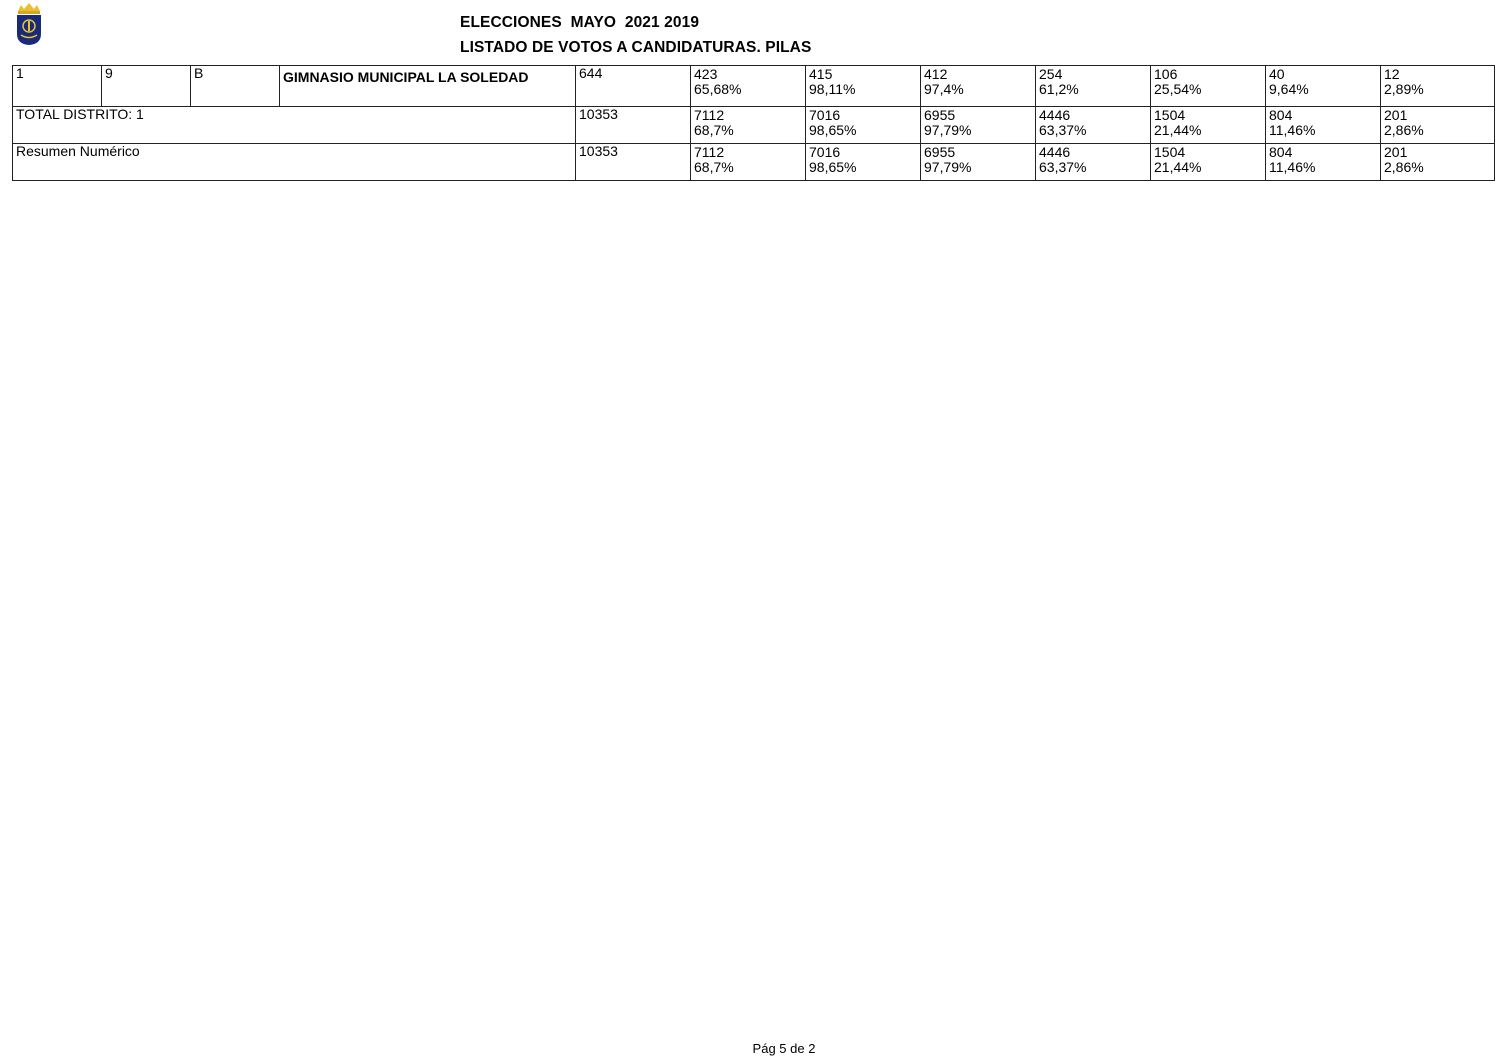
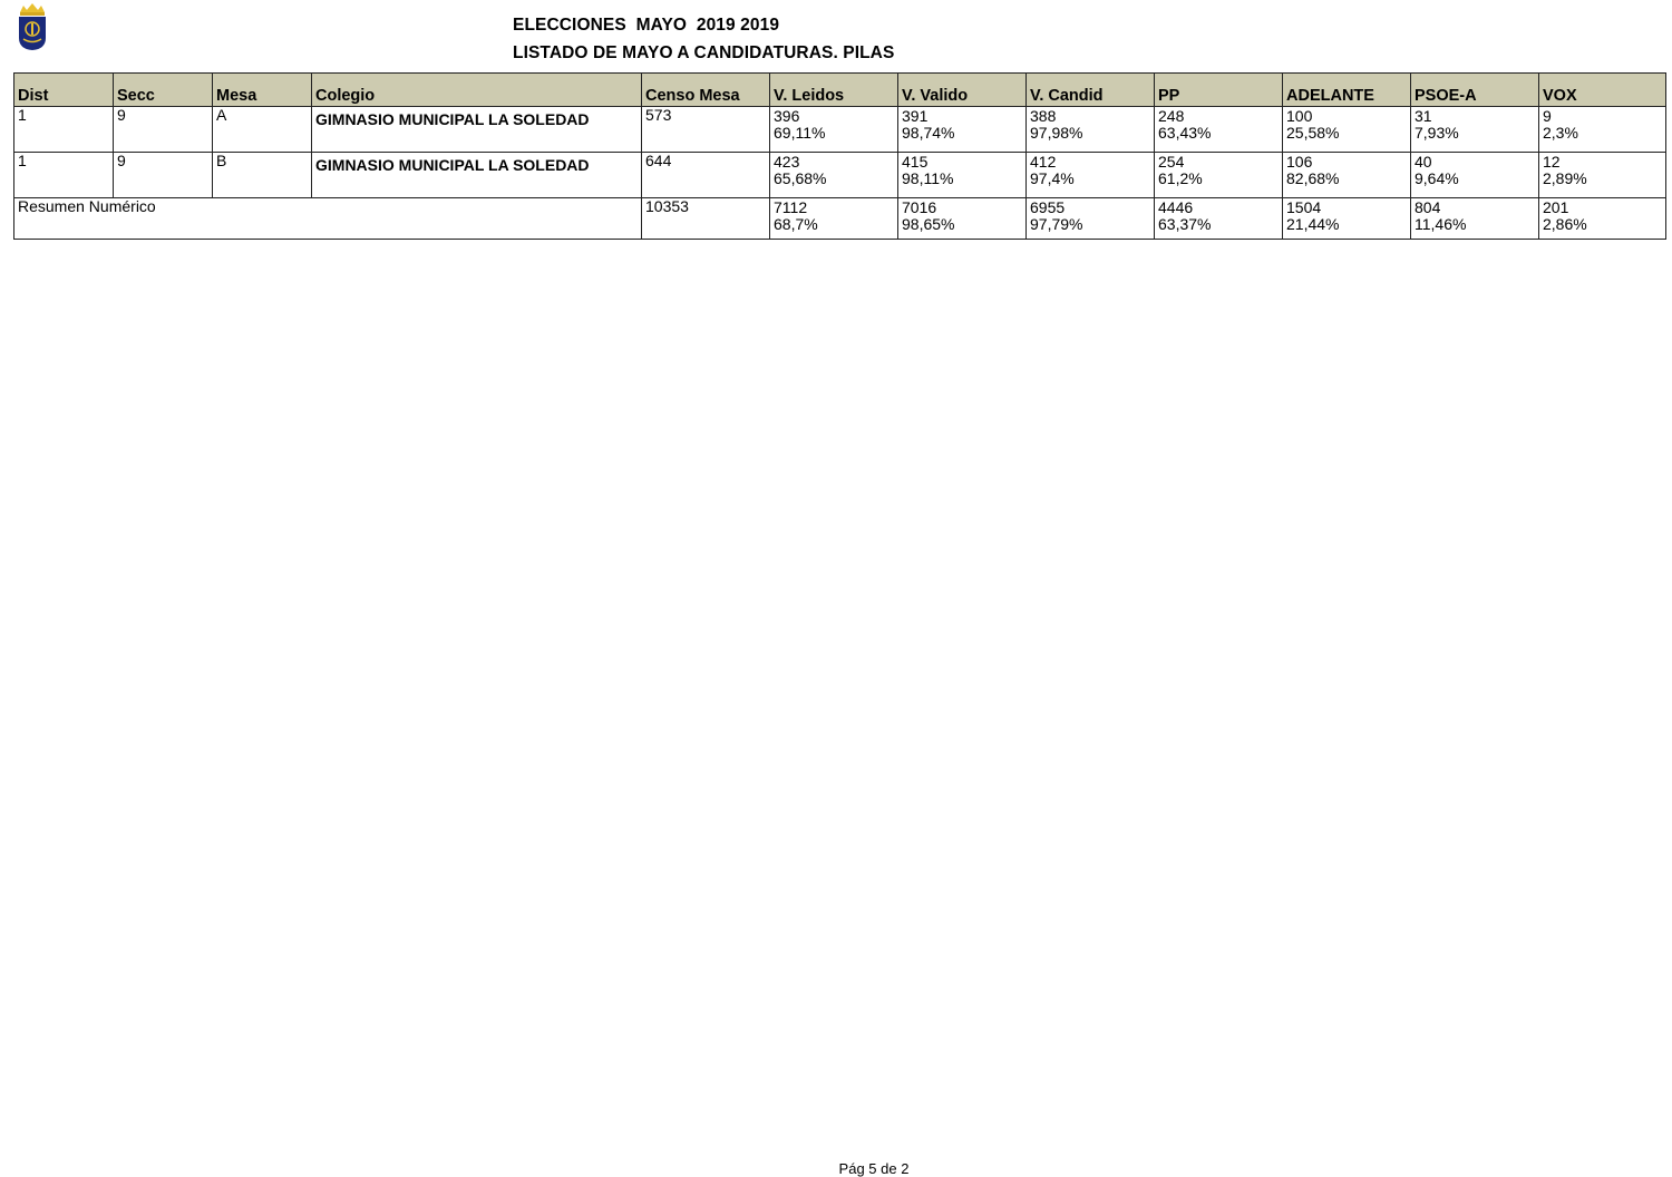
- ELECCIONES MAYO 2021 2019
+ ELECCIONES MAYO 2019 2019
- LISTADO DE VOTOS A CANDIDATURAS. PILAS
+ LISTADO DE MAYO A CANDIDATURAS. PILAS
+ Dist	Secc	Mesa	Colegio	Censo Mesa	V. Leidos	V. Valido	V. Candid	PP	ADELANTE	PSOE-A	VOX
+ 1	9	A	GIMNASIO MUNICIPAL LA SOLEDAD	573	39669,11%	39198,74%	38897,98%	24863,43%	10025,58%	317,93%	92,3%
- 1	9	B	GIMNASIO MUNICIPAL LA SOLEDAD	644	42365,68%	41598,11%	41297,4%	25461,2%	10625,54%	409,64%	122,89%
+ 1	9	B	GIMNASIO MUNICIPAL LA SOLEDAD	644	42365,68%	41598,11%	41297,4%	25461,2%	10682,68%	409,64%	122,89%
- TOTAL DISTRITO: 1	10353	711268,7%	701698,65%	695597,79%	444663,37%	150421,44%	80411,46%	2012,86%
  Resumen Numérico	10353	711268,7%	701698,65%	695597,79%	444663,37%	150421,44%	80411,46%	2012,86%
  Pág 5 de 2
